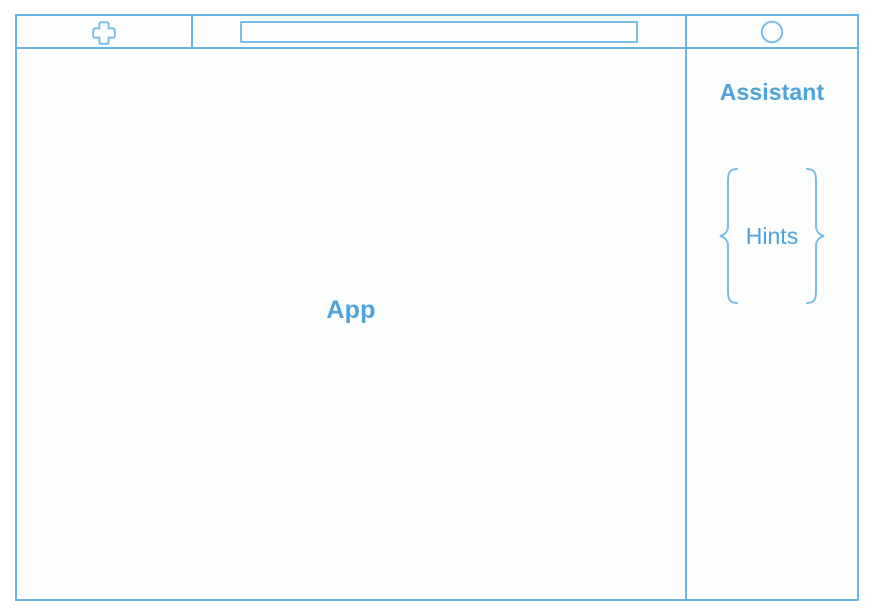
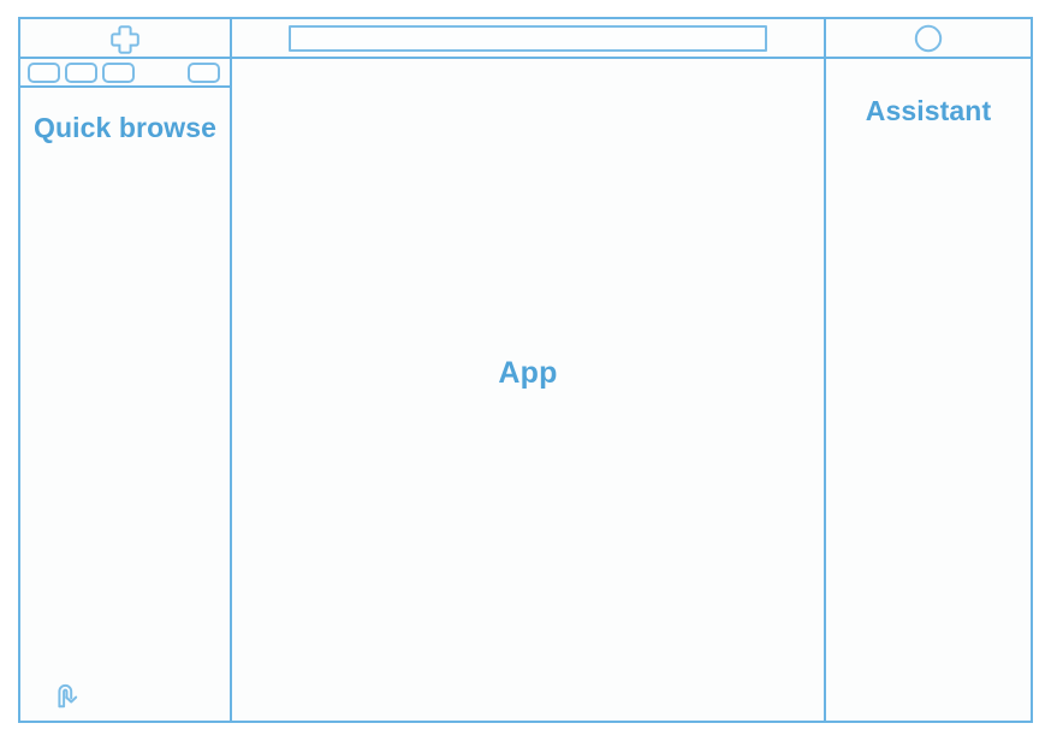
+ Quick browse
  App
  Assistant
- Hints
